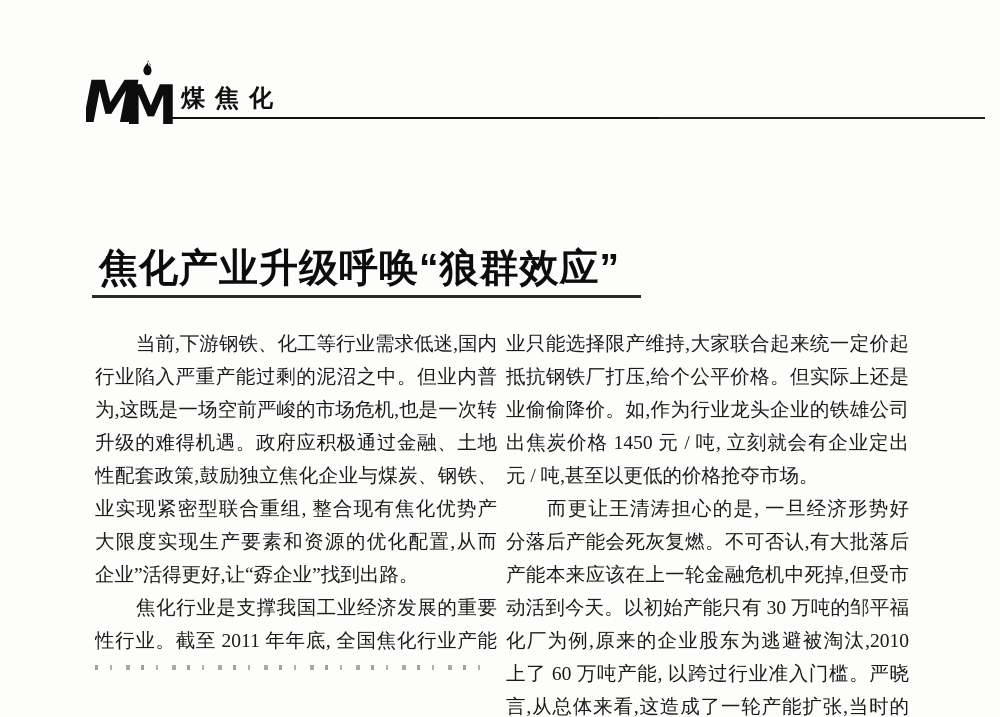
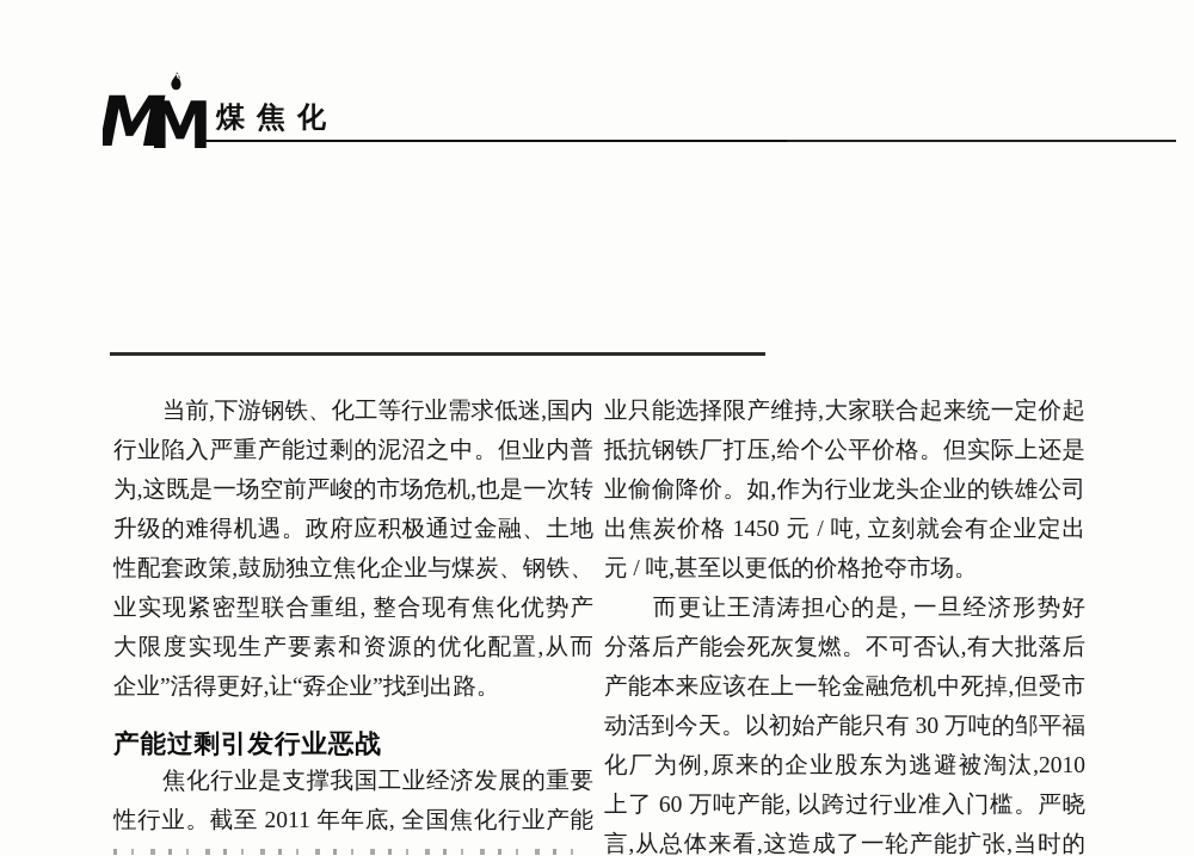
  M
  M
  煤焦化
- 焦化产业升级呼唤“狼群效应”
  当前,下游钢铁、化工等行业需求低迷,国内
  行业陷入严重产能过剩的泥沼之中。但业内普
  为,这既是一场空前严峻的市场危机,也是一次转
  升级的难得机遇。政府应积极通过金融、土地
  性配套政策,鼓励独立焦化企业与煤炭、钢铁、
  业实现紧密型联合重组, 整合现有焦化优势产
  大限度实现生产要素和资源的优化配置,从而
  企业”活得更好,让“孬企业”找到出路。
+ 产能过剩引发行业恶战
  焦化行业是支撑我国工业经济发展的重要
  性行业。截至 2011 年年底, 全国焦化行业产能
  业只能选择限产维持,大家联合起来统一定价起
  抵抗钢铁厂打压,给个公平价格。但实际上还是
  业偷偷降价。如,作为行业龙头企业的铁雄公司
  出焦炭价格 1450 元 / 吨, 立刻就会有企业定出
  元 / 吨,甚至以更低的价格抢夺市场。
  而更让王清涛担心的是, 一旦经济形势好
  分落后产能会死灰复燃。不可否认,有大批落后
  产能本来应该在上一轮金融危机中死掉,但受市
  动活到今天。以初始产能只有 30 万吨的邹平福
  化厂为例,原来的企业股东为逃避被淘汰,2010
  上了 60 万吨产能, 以跨过行业准入门槛。严晓
  言,从总体来看,这造成了一轮产能扩张,当时的
